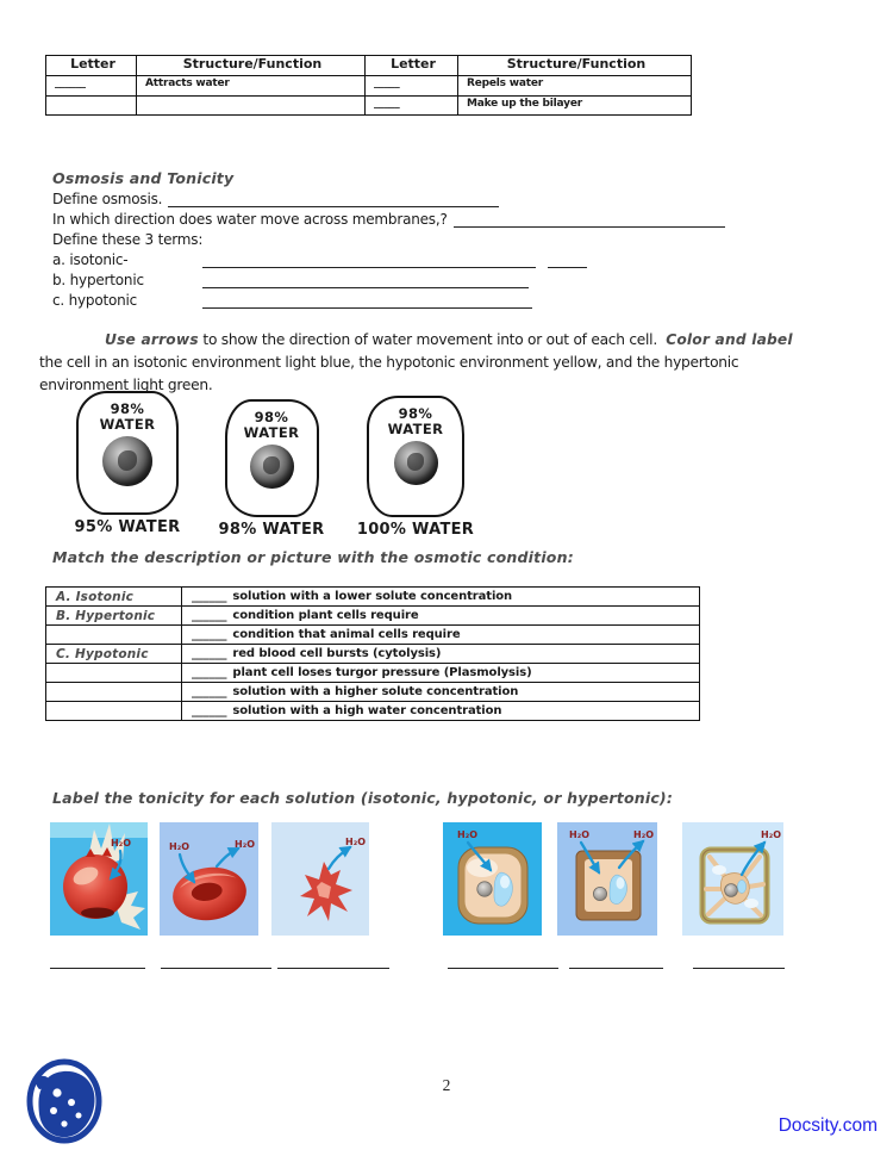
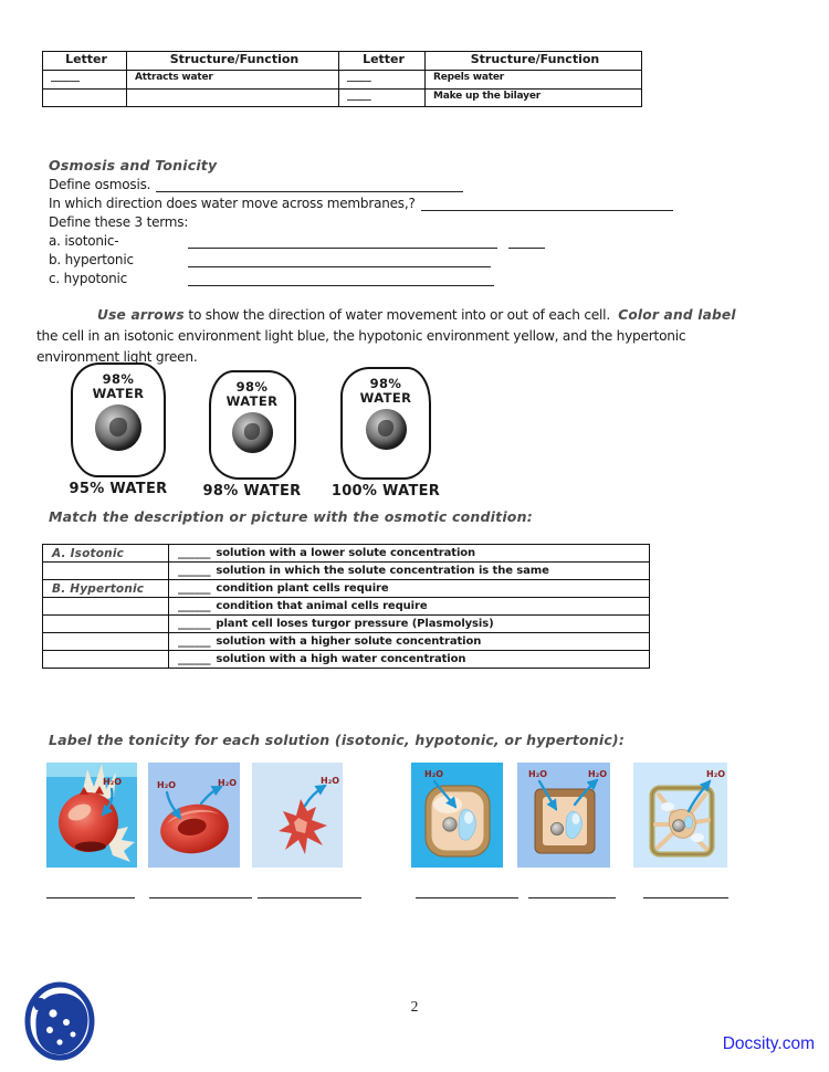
  Letter	Structure/Function	Letter	Structure/Function
  ______	Attracts water	_____	Repels water
  		_____	Make up the bilayer
  Osmosis and Tonicity
  Define osmosis.
  In which direction does water move across membranes,?
  Define these 3 terms:
  a. isotonic-
  b. hypertonic
  c. hypotonic
  Use arrows to show the direction of water movement into or out of each cell. Color and label the cell in an isotonic environment light blue, the hypotonic environment yellow, and the hypertonic environment light green.
  98%
  WATER
  95% WATER
  98%
  WATER
  98% WATER
  98%
  WATER
  100% WATER
  Match the description or picture with the osmotic condition:
  A. Isotonic	______ solution with a lower solute concentration
+ 	______ solution in which the solute concentration is the same
  B. Hypertonic	______ condition plant cells require
  	______ condition that animal cells require
- C. Hypotonic	______ red blood cell bursts (cytolysis)
  	______ plant cell loses turgor pressure (Plasmolysis)
  	______ solution with a higher solute concentration
  	______ solution with a high water concentration
  Label the tonicity for each solution (isotonic, hypotonic, or hypertonic):
  H₂O
  H₂O
  H₂O
  H₂O
  H₂O
  H₂O
  H₂O
  H₂O
  2
  Docsity.com
